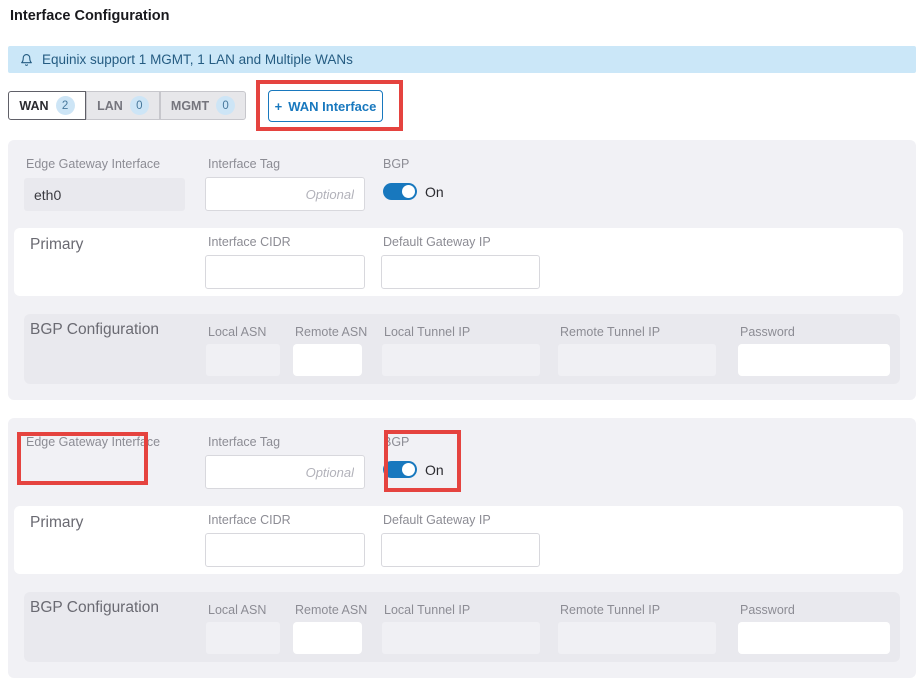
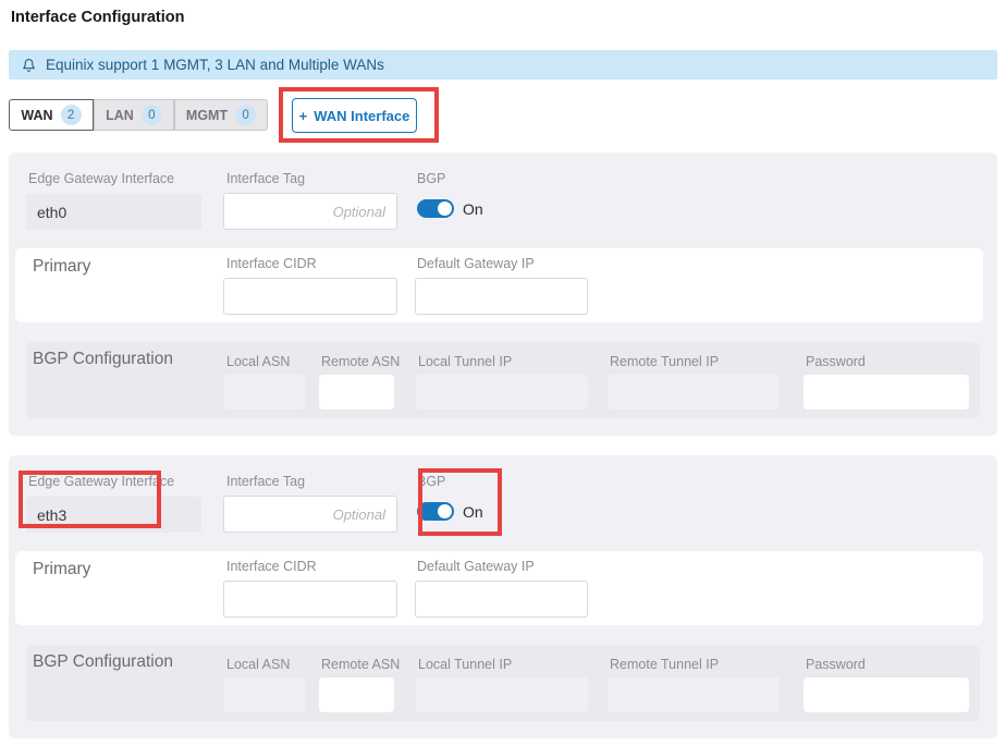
  Interface Configuration
- Equinix support 1 MGMT, 1 LAN and Multiple WANs
+ Equinix support 1 MGMT, 3 LAN and Multiple WANs
  WAN
  2
  LAN
  0
  MGMT
  0
  +
  WAN Interface
  Edge Gateway Interface
  eth0
  Interface Tag
  Optional
  BGP
  On
  Primary
  Interface CIDR
  Default Gateway IP
  BGP Configuration
  Local ASN
  Remote ASN
  Local Tunnel IP
  Remote Tunnel IP
  Password
  Edge Gateway Interface
+ eth3
  Interface Tag
  Optional
  BGP
  On
  Primary
  Interface CIDR
  Default Gateway IP
  BGP Configuration
  Local ASN
  Remote ASN
  Local Tunnel IP
  Remote Tunnel IP
  Password
